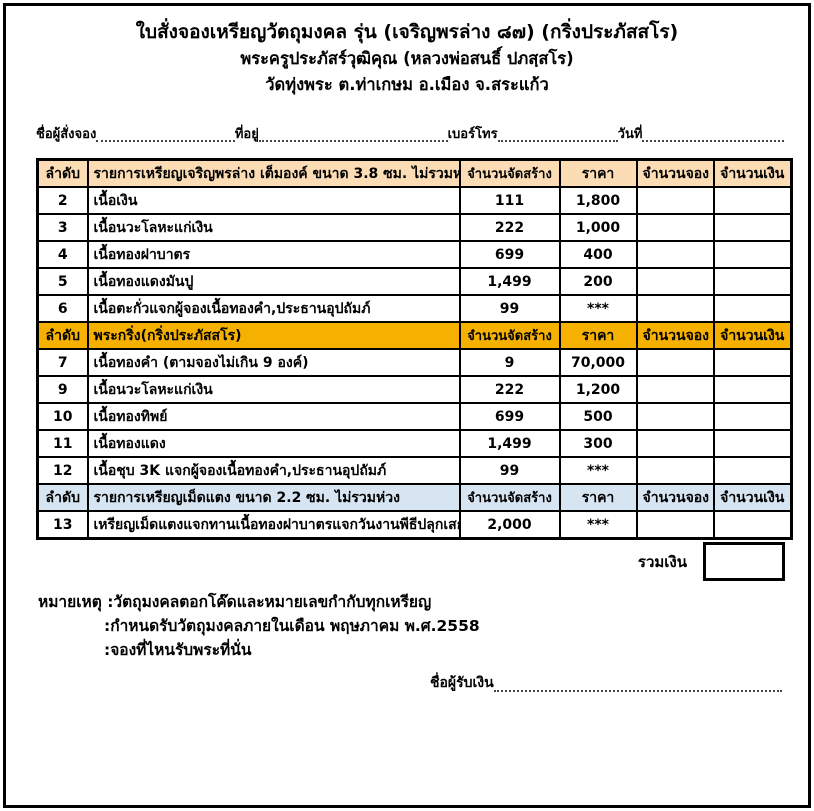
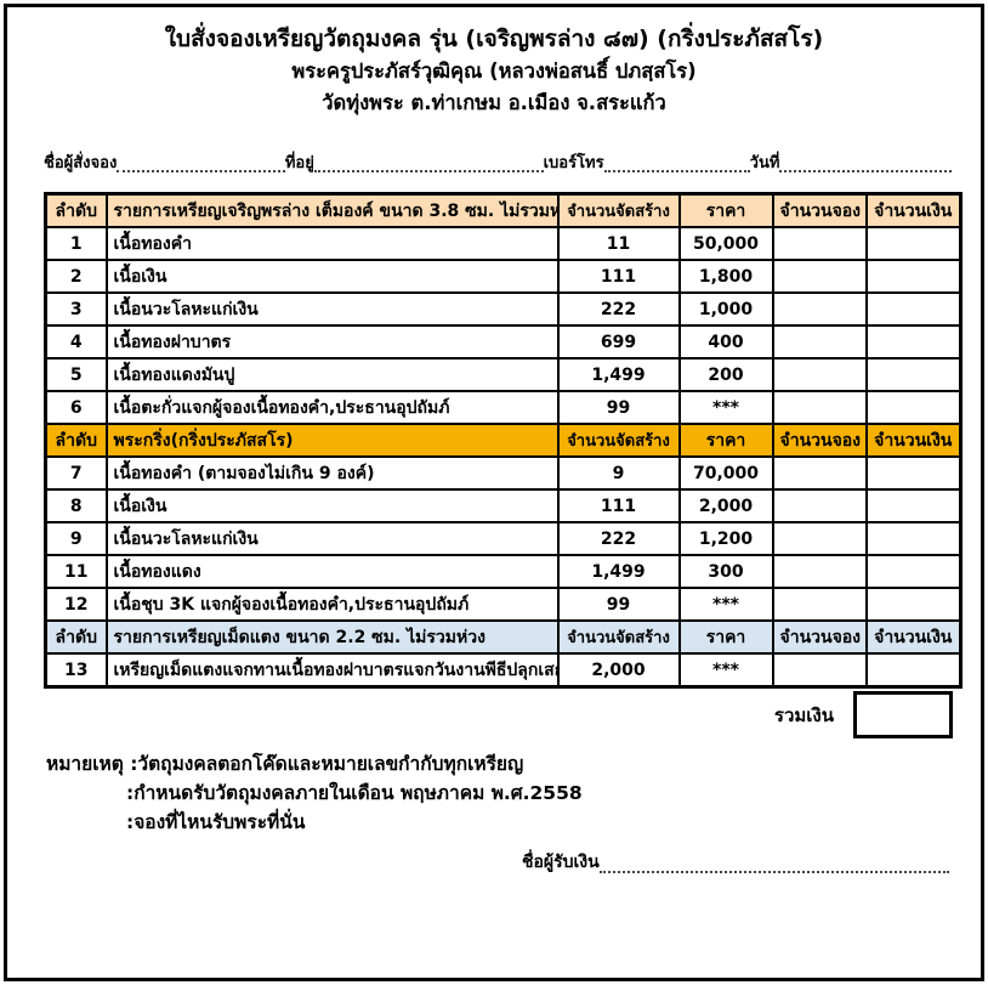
  ใบสั่งจองเหรียญวัตถุมงคล รุ่น (เจริญพรล่าง ๘๗) (กริ่งประภัสสโร)
  พระครูประภัสร์วุฒิคุณ (หลวงพ่อสนธิ์ ปภสฺสโร)
  วัดทุ่งพระ ต.ท่าเกษม อ.เมือง จ.สระแก้ว
  ชื่อผู้สั่งจอง
  ที่อยู่
  เบอร์โทร
  วันที่
  ลำดับ	รายการเหรียญเจริญพรล่าง เต็มองค์ ขนาด 3.8 ซม. ไม่รวมห่	จำนวนจัดสร้าง	ราคา	จำนวนจอง	จำนวนเงิน
+ 1	เนื้อทองคำ	11	50,000
  2	เนื้อเงิน	111	1,800
  3	เนื้อนวะโลหะแก่เงิน	222	1,000
  4	เนื้อทองฝาบาตร	699	400
  5	เนื้อทองแดงมันปู	1,499	200
  6	เนื้อตะกั่วแจกผู้จองเนื้อทองคำ,ประธานอุปถัมภ์	99	***
  ลำดับ	พระกริ่ง(กริ่งประภัสสโร)	จำนวนจัดสร้าง	ราคา	จำนวนจอง	จำนวนเงิน
  7	เนื้อทองคำ (ตามจองไม่เกิน 9 องค์)	9	70,000
+ 8	เนื้อเงิน	111	2,000
  9	เนื้อนวะโลหะแก่เงิน	222	1,200
- 10	เนื้อทองทิพย์	699	500
  11	เนื้อทองแดง	1,499	300
  12	เนื้อชุบ 3K แจกผู้จองเนื้อทองคำ,ประธานอุปถัมภ์	99	***
  ลำดับ	รายการเหรียญเม็ดแตง ขนาด 2.2 ซม. ไม่รวมห่วง	จำนวนจัดสร้าง	ราคา	จำนวนจอง	จำนวนเงิน
  13	เหรียญเม็ดแตงแจกทานเนื้อทองฝาบาตรแจกวันงานพีธีปลุกเส	2,000	***
  รวมเงิน
  หมายเหตุ :วัตถุมงคลตอกโค๊ดและหมายเลขกำกับทุกเหรียญ
  :กำหนดรับวัตถุมงคลภายในเดือน พฤษภาคม พ.ศ.2558
  :จองที่ไหนรับพระที่นั่น
  ชื่อผู้รับเงิน
